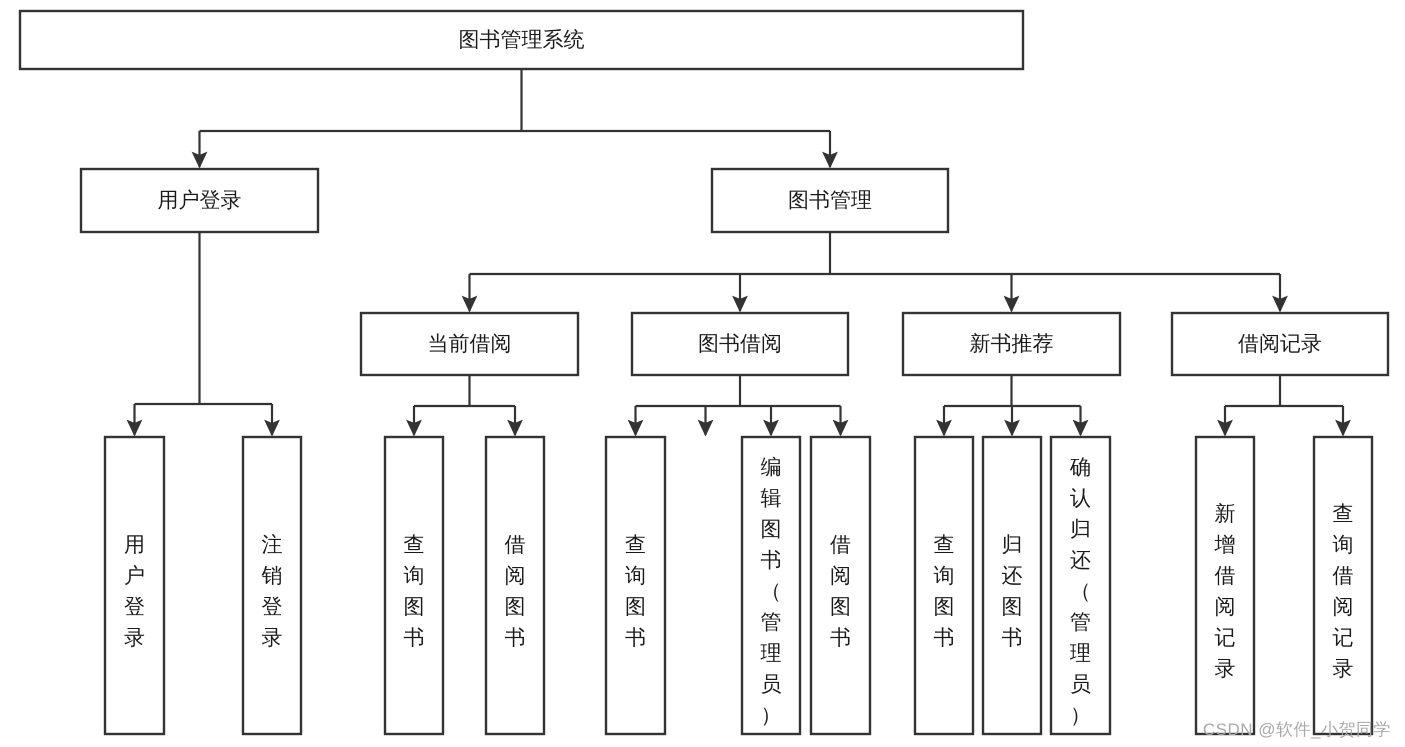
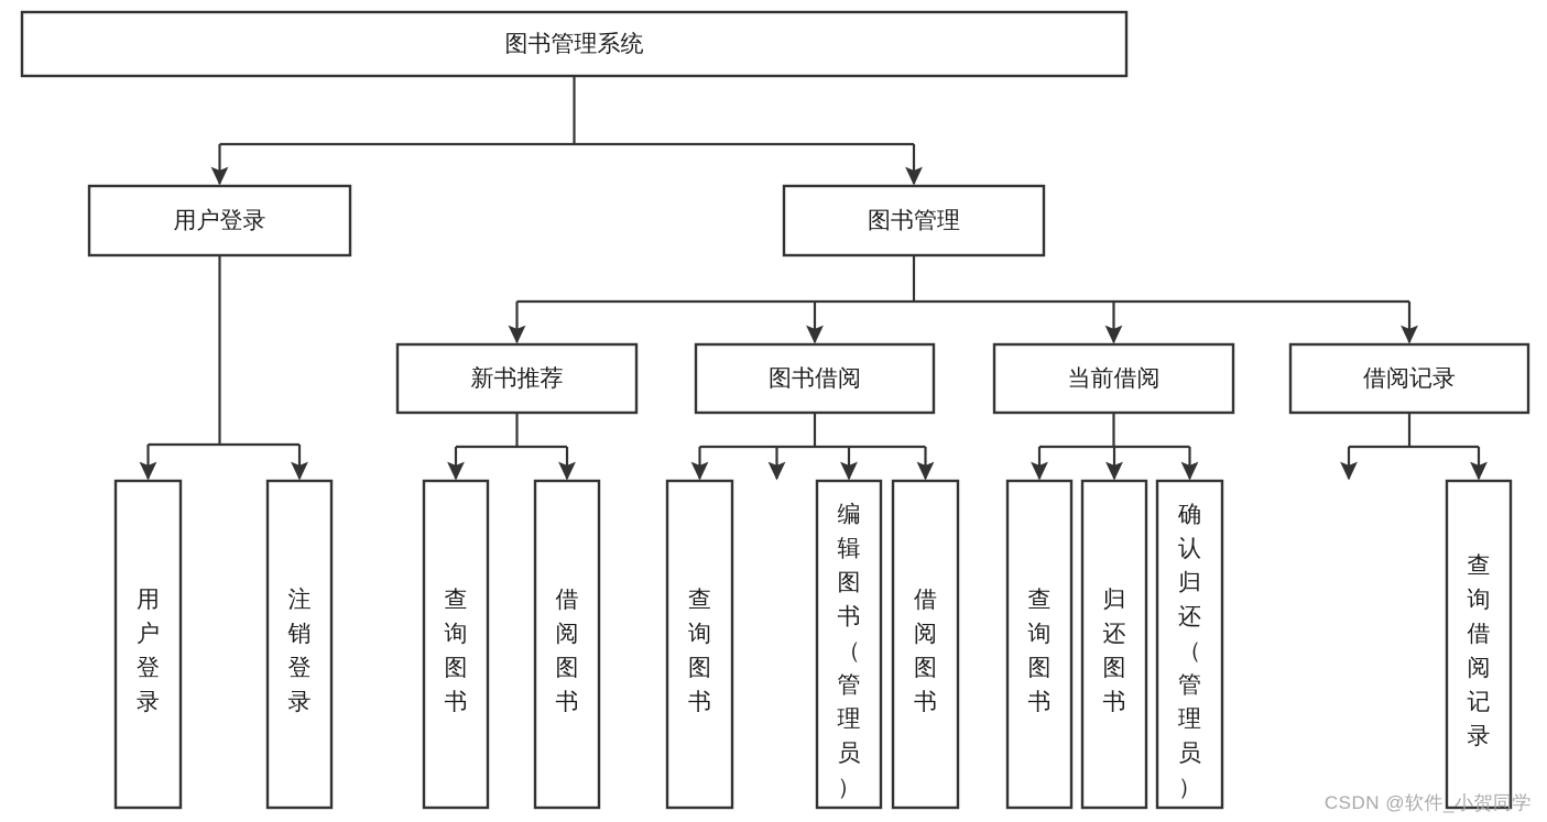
  图书管理系统
  用户登录
  图书管理
- 当前借阅
+ 新书推荐
  图书借阅
- 新书推荐
+ 当前借阅
  借阅记录
  用户登录
  注销登录
  查询图书
  借阅图书
  查询图书
  编辑图书（管理员）
  借阅图书
  查询图书
  归还图书
  确认归还（管理员）
- 新增借阅记录
  查询借阅记录
  CSDN @软件_小贺同学
